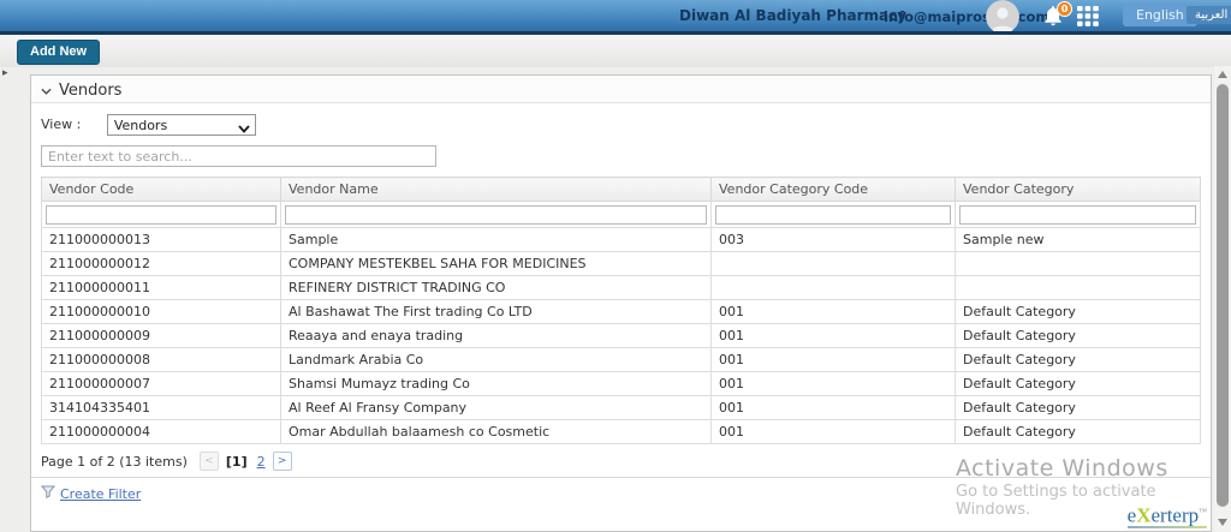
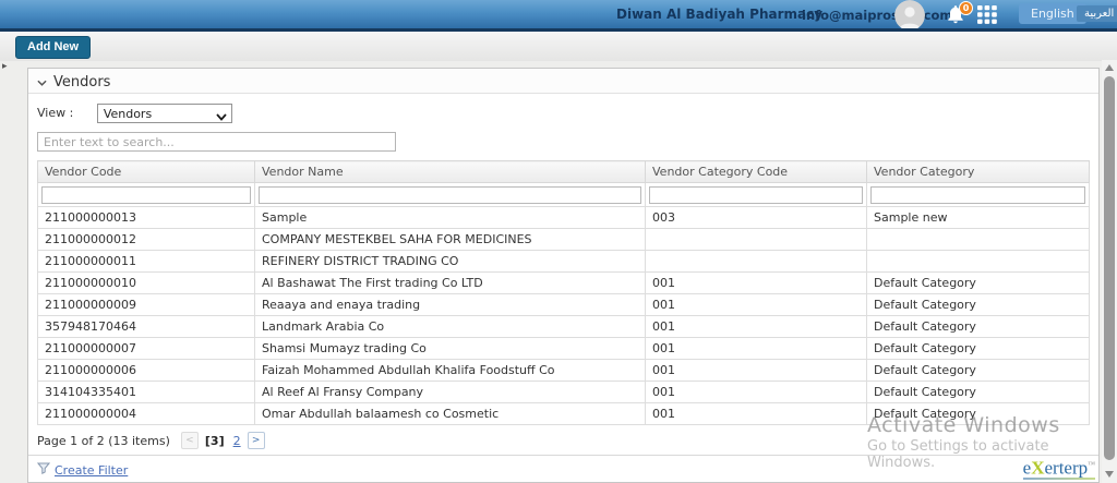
  Diwan Al Badiyah Pharmacy
  info@maiprocom
  0
  English
  العربية
  Add New
  ▸
  Vendors
  View :
  Vendors
  Enter text to search...
  Vendor Code	Vendor Name	Vendor Category Code	Vendor Category
  211000000013	Sample	003	Sample new
  211000000012	COMPANY MESTEKBEL SAHA FOR MEDICINES
  211000000011	REFINERY DISTRICT TRADING CO
  211000000010	Al Bashawat The First trading Co LTD	001	Default Category
  211000000009	Reaaya and enaya trading	001	Default Category
- 211000000008	Landmark Arabia Co	001	Default Category
+ 357948170464	Landmark Arabia Co	001	Default Category
  211000000007	Shamsi Mumayz trading Co	001	Default Category
+ 211000000006	Faizah Mohammed Abdullah Khalifa Foodstuff Co	001	Default Category
  314104335401	Al Reef Al Fransy Company	001	Default Category
  211000000004	Omar Abdullah balaamesh co Cosmetic	001	Default Category
  Page 1 of 2 (13 items)
  <
- [1]
+ [3]
  2
  >
  Create Filter
  Activate Windows
  Go to Settings to activate Windows.
  eXerterp™
